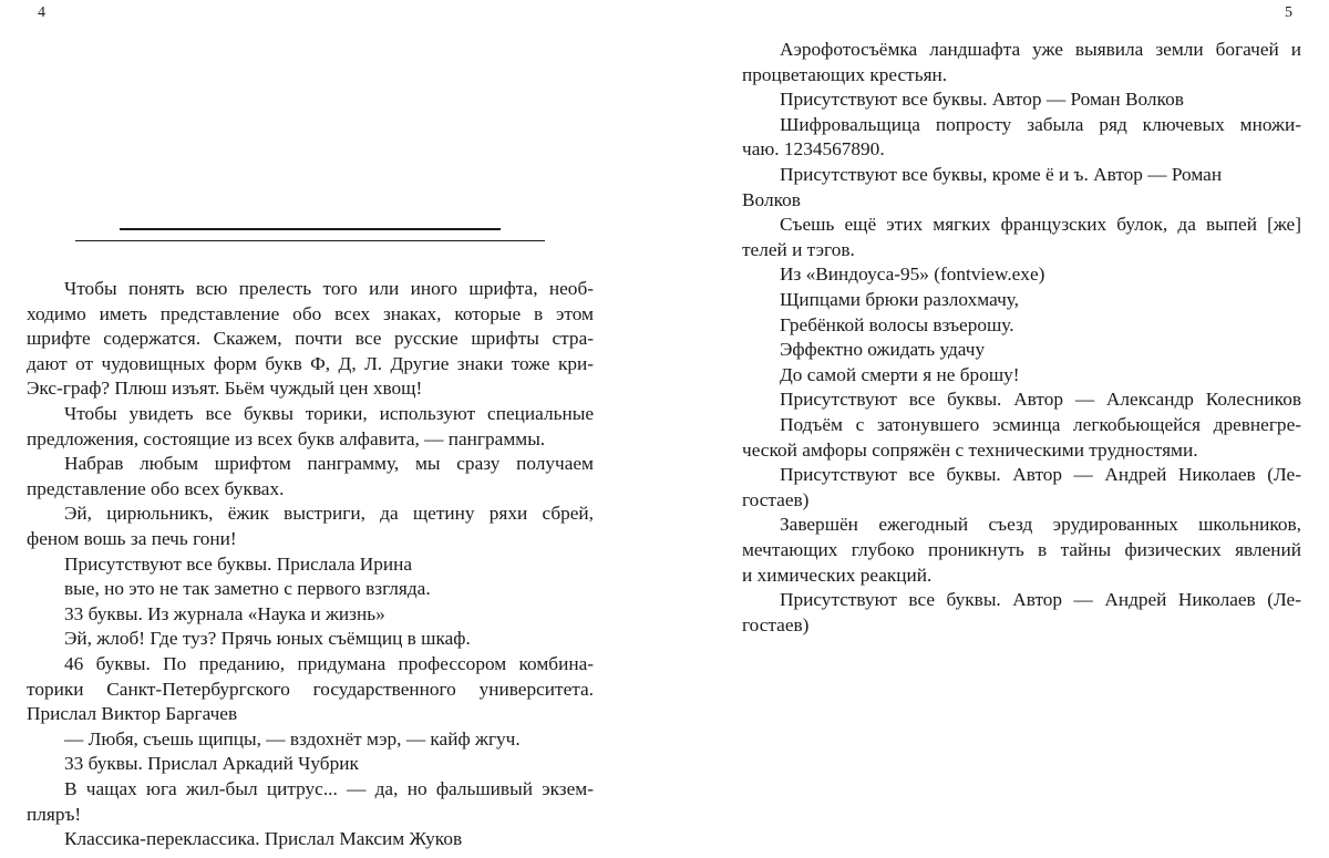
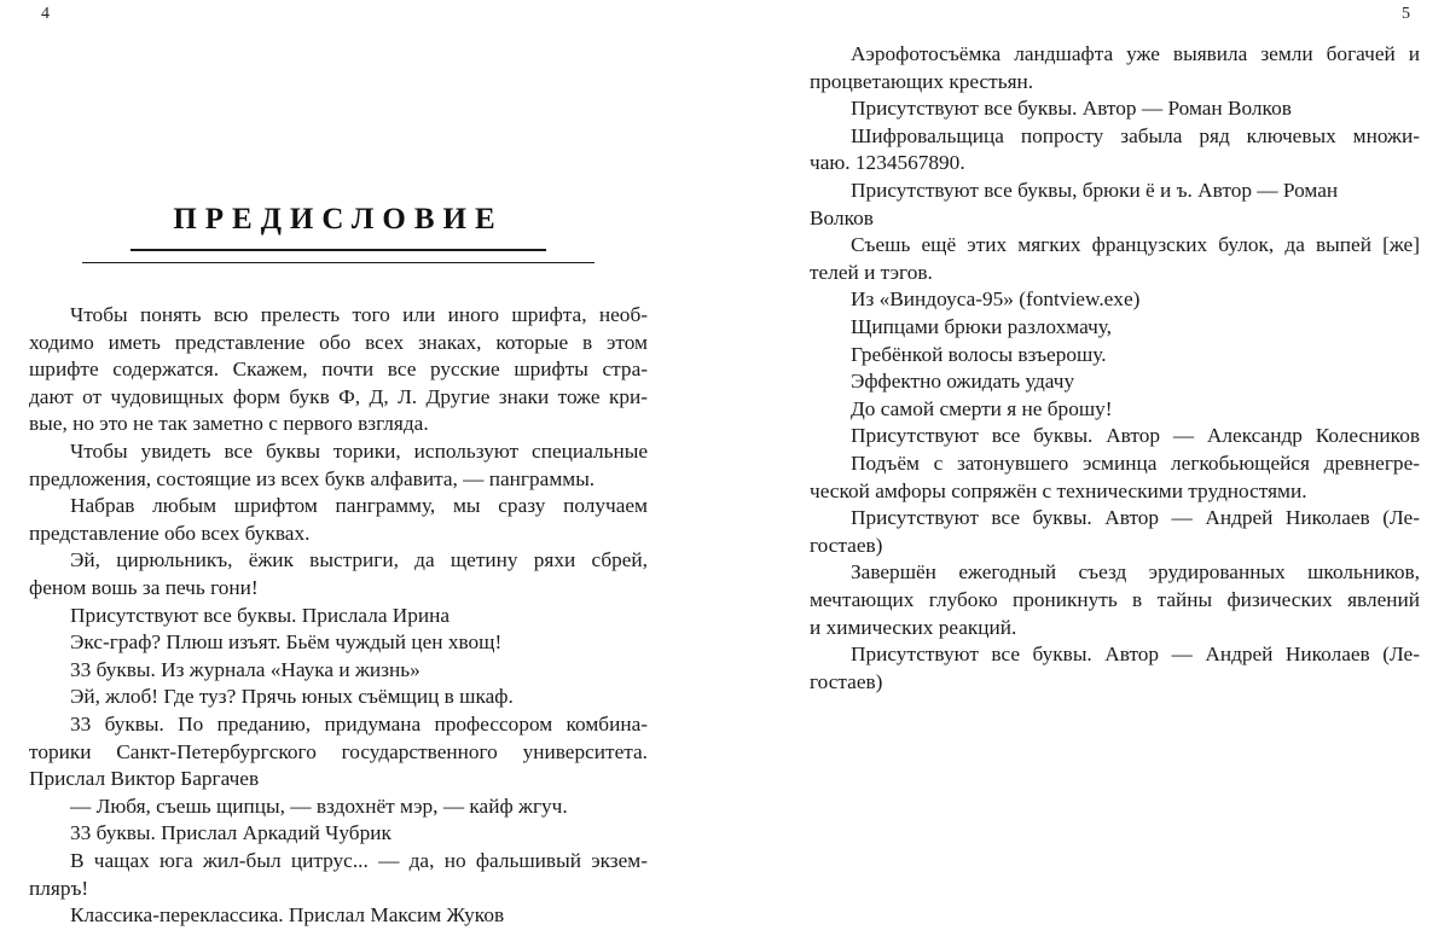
  4
+ ПРЕДИСЛОВИЕ
  Чтобы понять всю прелесть того или иного шрифта, необ-
  ходимо иметь представление обо всех знаках, которые в этом
  шрифте содержатся. Скажем, почти все русские шрифты стра-
  дают от чудовищных форм букв Ф, Д, Л. Другие знаки тоже кри-
- Экс-граф? Плюш изъят. Бьём чуждый цен хвощ!
+ вые, но это не так заметно с первого взгляда.
  Чтобы увидеть все буквы торики, используют специальные
  предложения, состоящие из всех букв алфавита, — панграммы.
  Набрав любым шрифтом панграмму, мы сразу получаем
  представление обо всех буквах.
  Эй, цирюльникъ, ёжик выстриги, да щетину ряхи сбрей,
  феном вошь за печь гони!
  Присутствуют все буквы. Прислала Ирина
- вые, но это не так заметно с первого взгляда.
+ Экс-граф? Плюш изъят. Бьём чуждый цен хвощ!
  33 буквы. Из журнала «Наука и жизнь»
  Эй, жлоб! Где туз? Прячь юных съёмщиц в шкаф.
- 46 буквы. По преданию, придумана профессором комбина-
+ 33 буквы. По преданию, придумана профессором комбина-
  торики Санкт-Петербургского государственного университета.
  Прислал Виктор Баргачев
  — Любя, съешь щипцы, — вздохнёт мэр, — кайф жгуч.
  33 буквы. Прислал Аркадий Чубрик
  В чащах юга жил-был цитрус... — да, но фальшивый экзем-
  пляръ!
  Классика-переклассика. Прислал Максим Жуков
  5
  Аэрофотосъёмка ландшафта уже выявила земли богачей и
  процветающих крестьян.
  Присутствуют все буквы. Автор — Роман Волков
  Шифровальщица попросту забыла ряд ключевых множи-
  чаю. 1234567890.
- Присутствуют все буквы, кроме ё и ъ. Автор — Роман
+ Присутствуют все буквы, брюки ё и ъ. Автор — Роман
  Волков
  Съешь ещё этих мягких французских булок, да выпей [же]
  телей и тэгов.
  Из «Виндоуса-95» (fontview.exe)
  Щипцами брюки разлохмачу,
  Гребёнкой волосы взъерошу.
  Эффектно ожидать удачу
  До самой смерти я не брошу!
  Присутствуют все буквы. Автор — Александр Колесников
  Подъём с затонувшего эсминца легкобьющейся древнегре-
  ческой амфоры сопряжён с техническими трудностями.
  Присутствуют все буквы. Автор — Андрей Николаев (Ле-
  гостаев)
  Завершён ежегодный съезд эрудированных школьников,
  мечтающих глубоко проникнуть в тайны физических явлений
  и химических реакций.
  Присутствуют все буквы. Автор — Андрей Николаев (Ле-
  гостаев)
